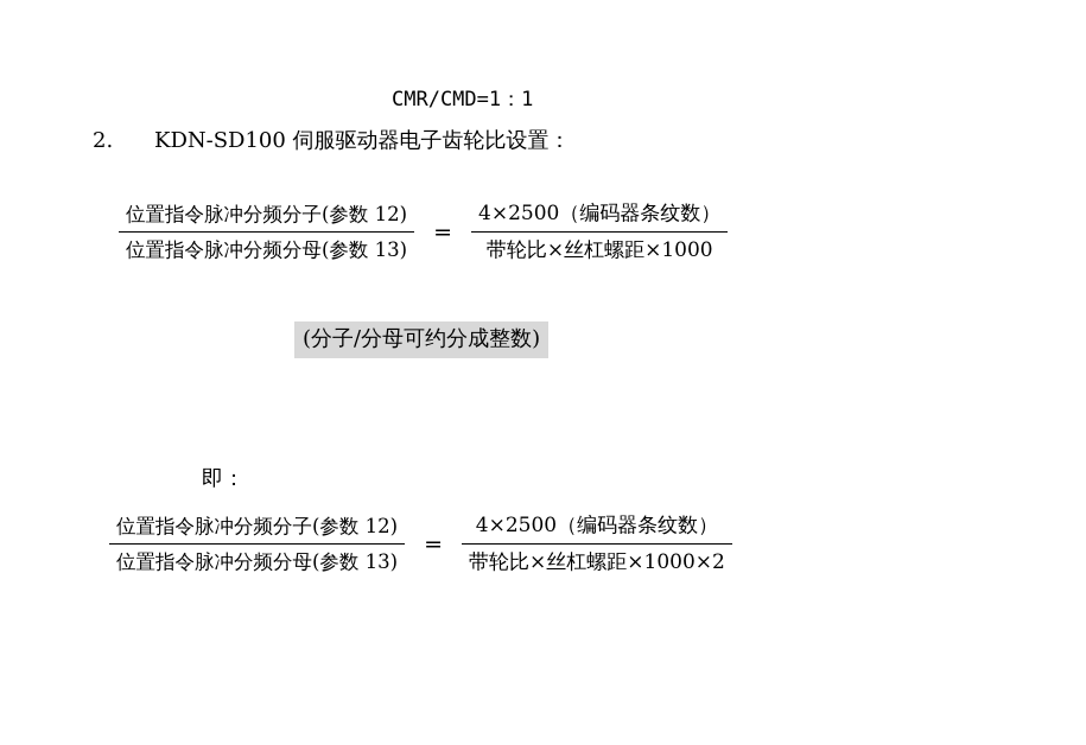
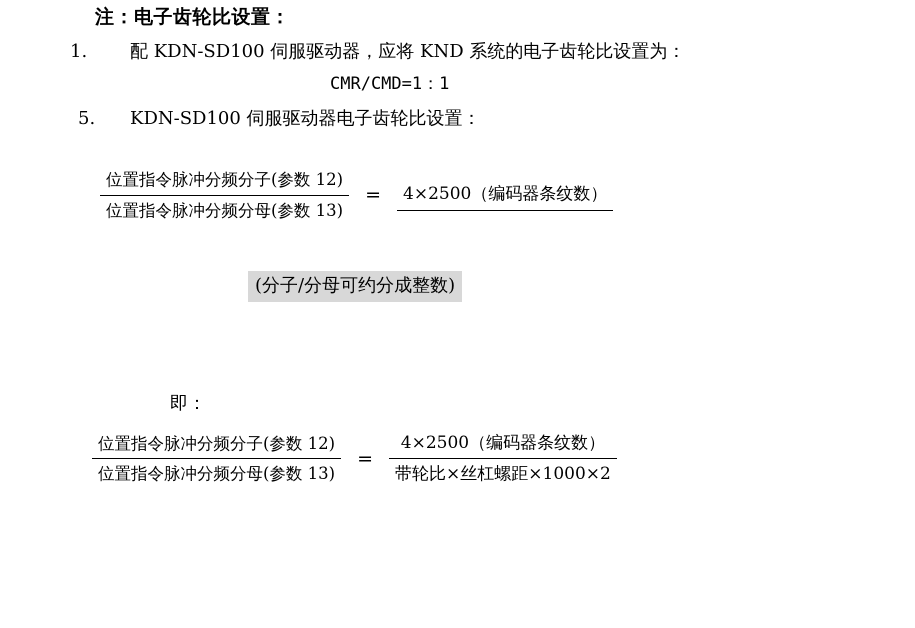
+ 注：电子齿轮比设置：
+ 1.
+ 配 KDN-SD100 伺服驱动器，应将 KND 系统的电子齿轮比设置为：
  CMR/CMD=1：1
- 2.
+ 5.
  KDN-SD100 伺服驱动器电子齿轮比设置：
  位置指令脉冲分频分子(参数 12)
  位置指令脉冲分频分母(参数 13)
  =
  4×2500（编码器条纹数）
- 带轮比×丝杠螺距×1000
  (分子/分母可约分成整数)
  即：
  位置指令脉冲分频分子(参数 12)
  位置指令脉冲分频分母(参数 13)
  =
  4×2500（编码器条纹数）
  带轮比×丝杠螺距×1000×2
